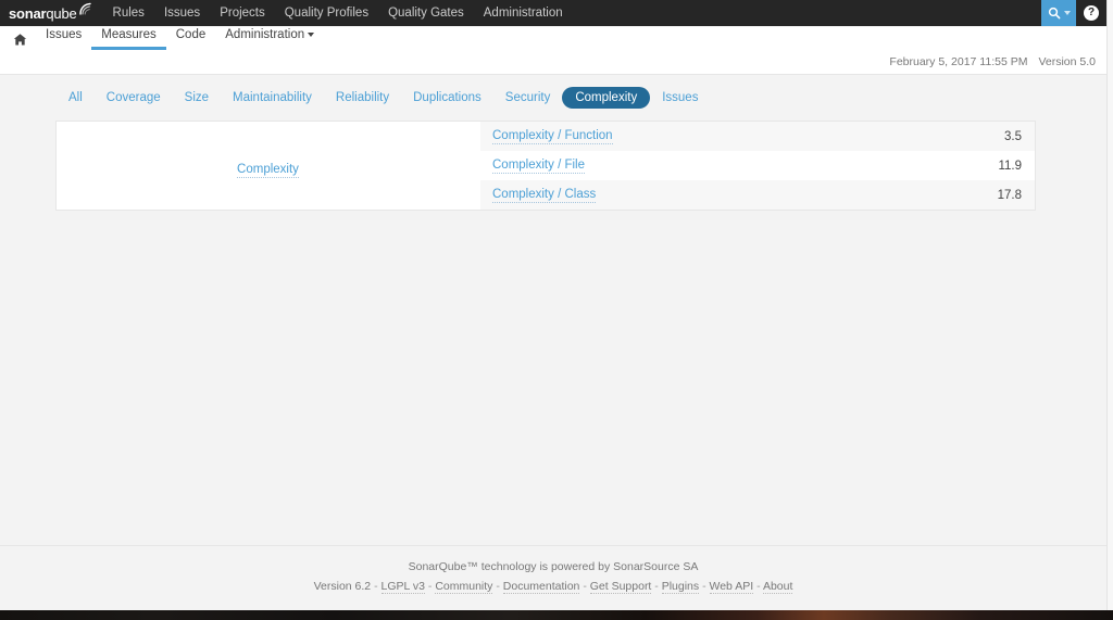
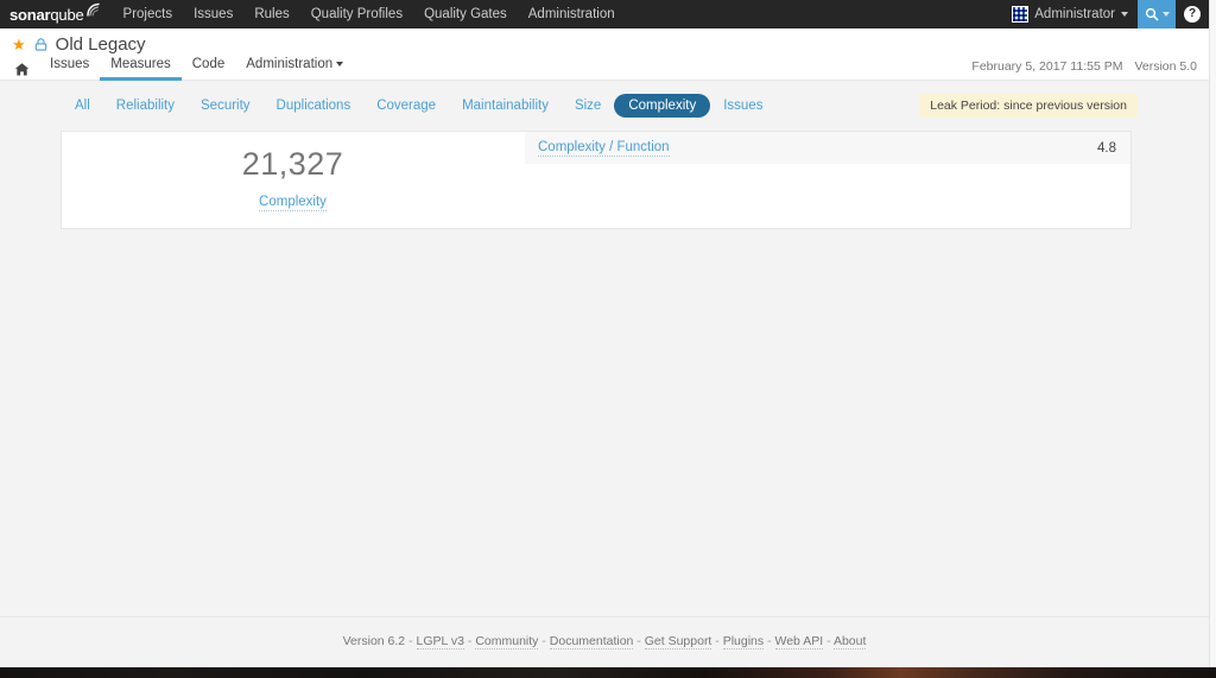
  sonarqube
- Rules
+ Projects
  Issues
- Projects
+ Rules
  Quality Profiles
  Quality Gates
  Administration
+ Administrator
  ?
+ ★
+ Old Legacy
  February 5, 2017 11:55 PM
  Version 5.0
  Issues
  Measures
  Code
  Administration
  All
- Coverage
+ Reliability
- Size
+ Security
- Maintainability
+ Duplications
- Reliability
+ Coverage
- Duplications
+ Maintainability
- Security
+ Size
  Complexity
  Issues
+ Leak Period: since previous version
+ 21,327
  Complexity
  Complexity / Function
- 3.5
+ 4.8
- Complexity / File
- 11.9
- Complexity / Class
- 17.8
- SonarQube™ technology is powered by SonarSource SA
  Version 6.2 - LGPL v3 - Community - Documentation - Get Support - Plugins - Web API - About
